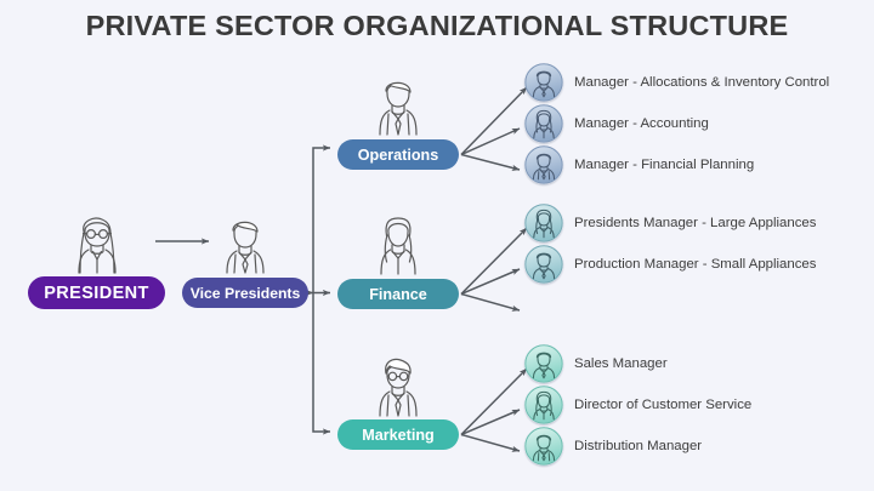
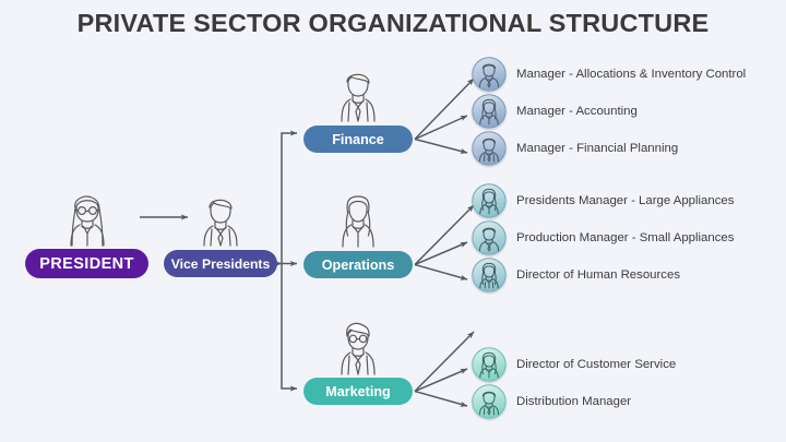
  PRIVATE SECTOR ORGANIZATIONAL STRUCTURE
  PRESIDENT
  Vice Presidents
- Operations
+ Finance
  Manager - Allocations & Inventory Control
  Manager - Accounting
  Manager - Financial Planning
- Finance
+ Operations
  Presidents Manager - Large Appliances
  Production Manager - Small Appliances
+ Director of Human Resources
  Marketing
- Sales Manager
  Director of Customer Service
  Distribution Manager
